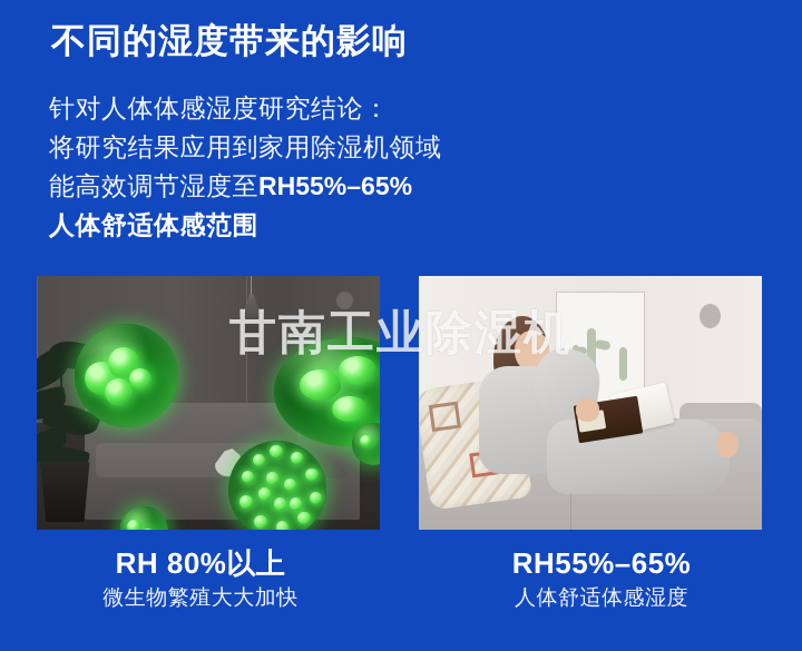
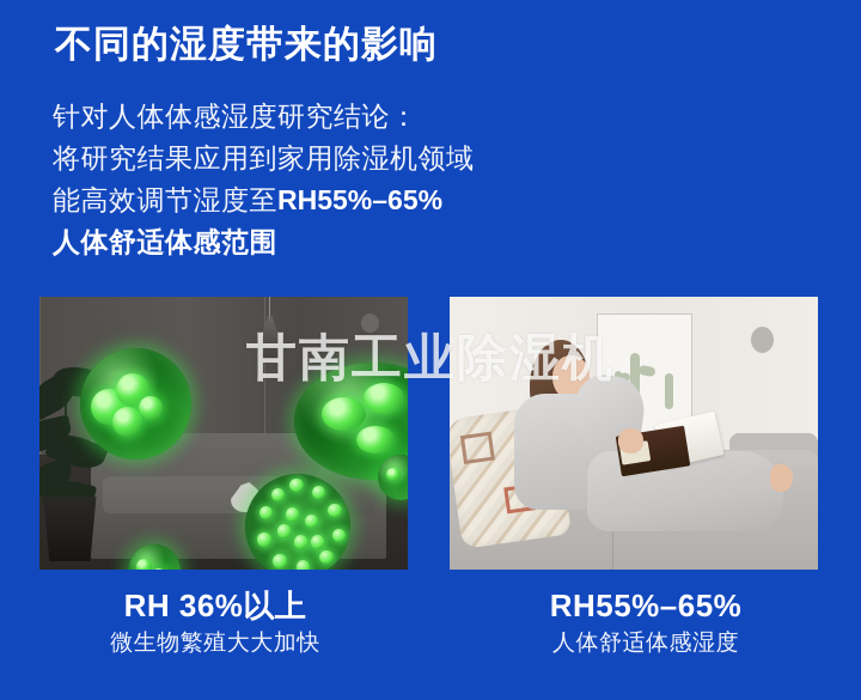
  不同的湿度带来的影响
  针对人体体感湿度研究结论：
  将研究结果应用到家用除湿机领域
  能高效调节湿度至RH55%–65%
  人体舒适体感范围
  甘南工业除湿机
- RH 80%以上
+ RH 36%以上
  微生物繁殖大大加快
  RH55%–65%
  人体舒适体感湿度
